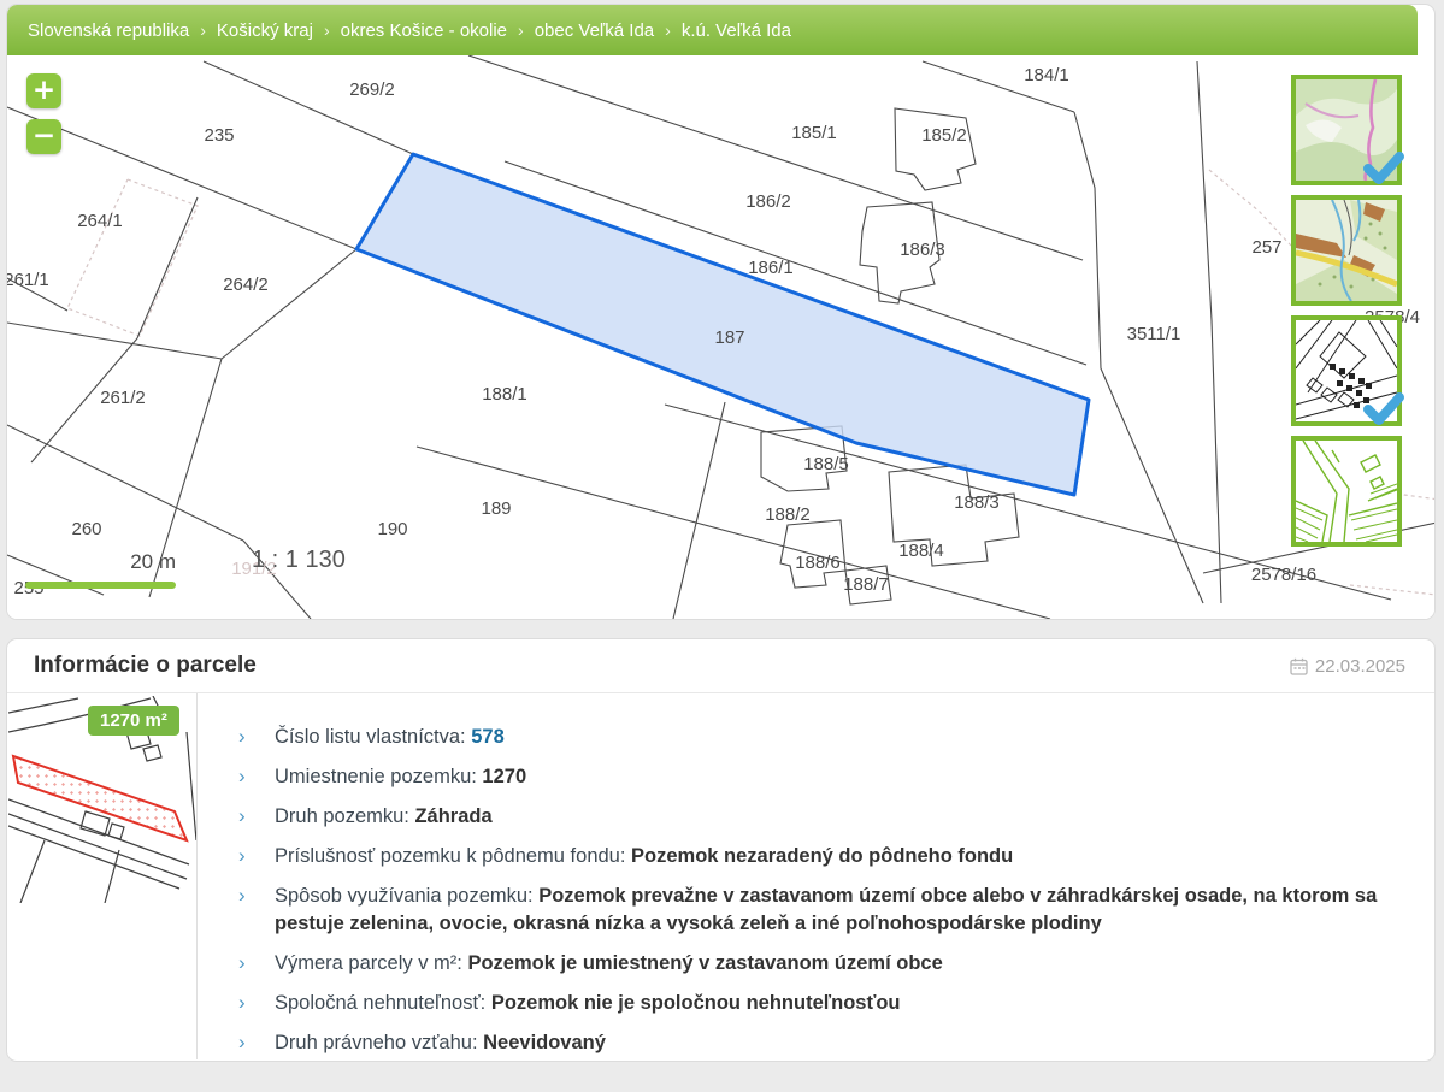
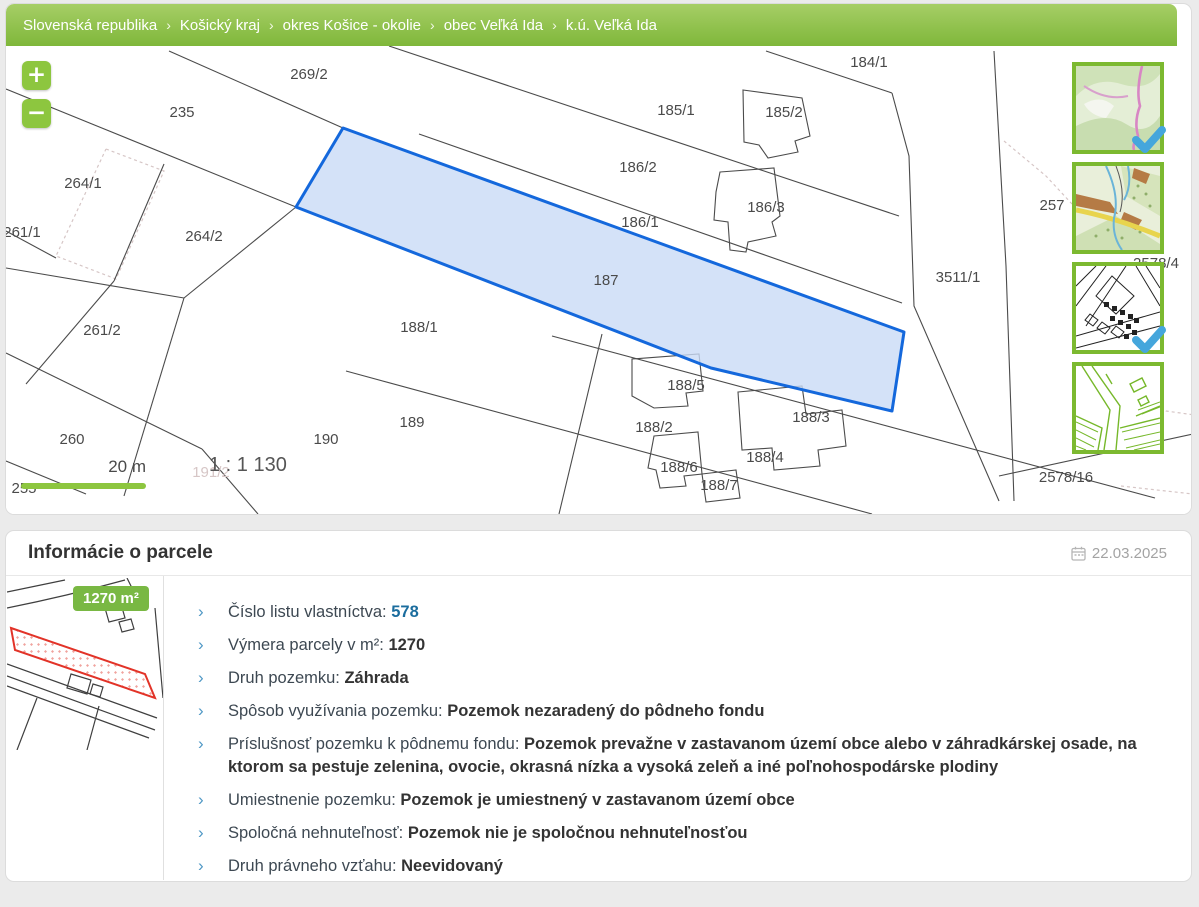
  Slovenská republika
  ›
  Košický kraj
  ›
  okres Košice - okolie
  ›
  obec Veľká Ida
  ›
  k.ú. Veľká Ida
  269/2
  235
  264/1
  261/1
  264/2
  261/2
  260
  185/1
  185/2
  184/1
  186/2
  186/1
  186/3
  187
  3511/1
  188/1
  188/5
  188/2
  188/3
  188/4
  189
  190
  188/6
  188/7
  2578/16
  257
  191/2
  +
  −
  20 m
  1 : 1 130
  Informácie o parcele
  22.03.2025
  1270 m²
  ›
  Číslo listu vlastníctva: 578
  ›
- Umiestnenie pozemku: 1270
+ Výmera parcely v m²: 1270
  ›
  Druh pozemku: Záhrada
  ›
- Príslušnosť pozemku k pôdnemu fondu: Pozemok nezaradený do pôdneho fondu
+ Spôsob využívania pozemku: Pozemok nezaradený do pôdneho fondu
  ›
- Spôsob využívania pozemku: Pozemok prevažne v zastavanom území obce alebo v záhradkárskej osade, na ktorom sa pestuje zelenina, ovocie, okrasná nízka a vysoká zeleň a iné poľnohospodárske plodiny
+ Príslušnosť pozemku k pôdnemu fondu: Pozemok prevažne v zastavanom území obce alebo v záhradkárskej osade, na ktorom sa pestuje zelenina, ovocie, okrasná nízka a vysoká zeleň a iné poľnohospodárske plodiny
  ›
- Výmera parcely v m²: Pozemok je umiestnený v zastavanom území obce
+ Umiestnenie pozemku: Pozemok je umiestnený v zastavanom území obce
  ›
  Spoločná nehnuteľnosť: Pozemok nie je spoločnou nehnuteľnosťou
  ›
  Druh právneho vzťahu: Neevidovaný
